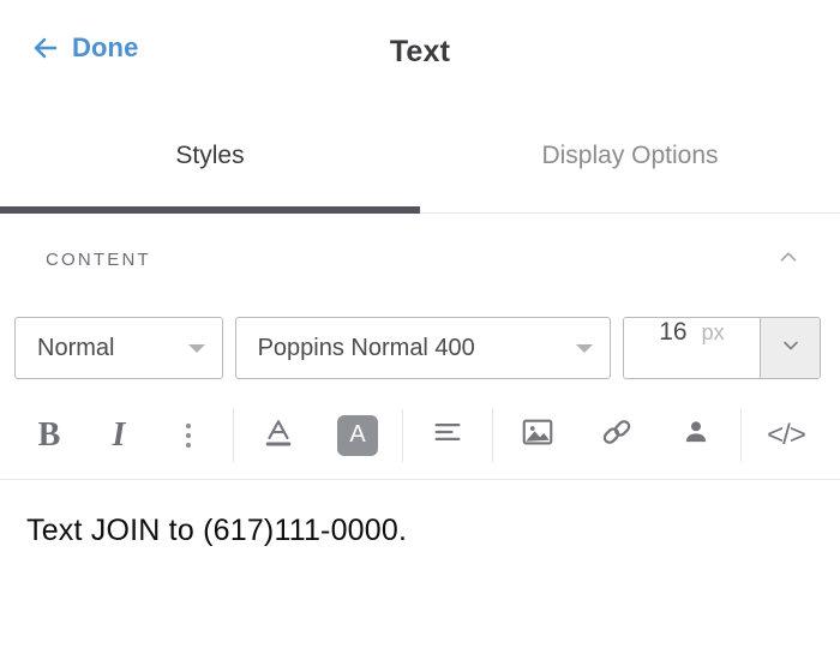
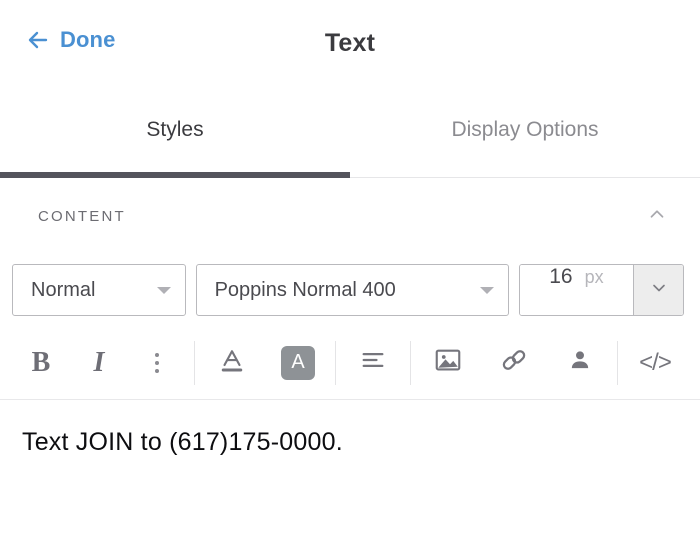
  Done
  Text
  Styles
  Display Options
  CONTENT
  Normal
  Poppins Normal 400
  16
  px
  B
  I
  A
  </>
- Text JOIN to (617)111-0000.
+ Text JOIN to (617)175-0000.
